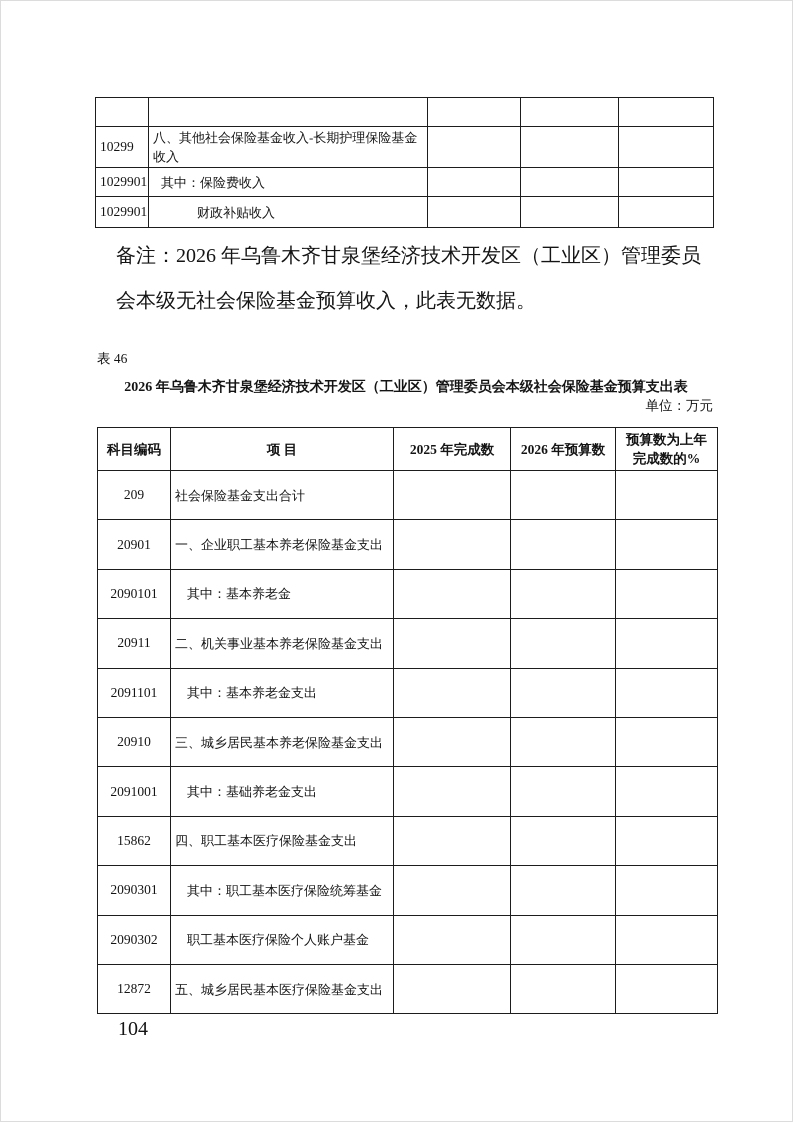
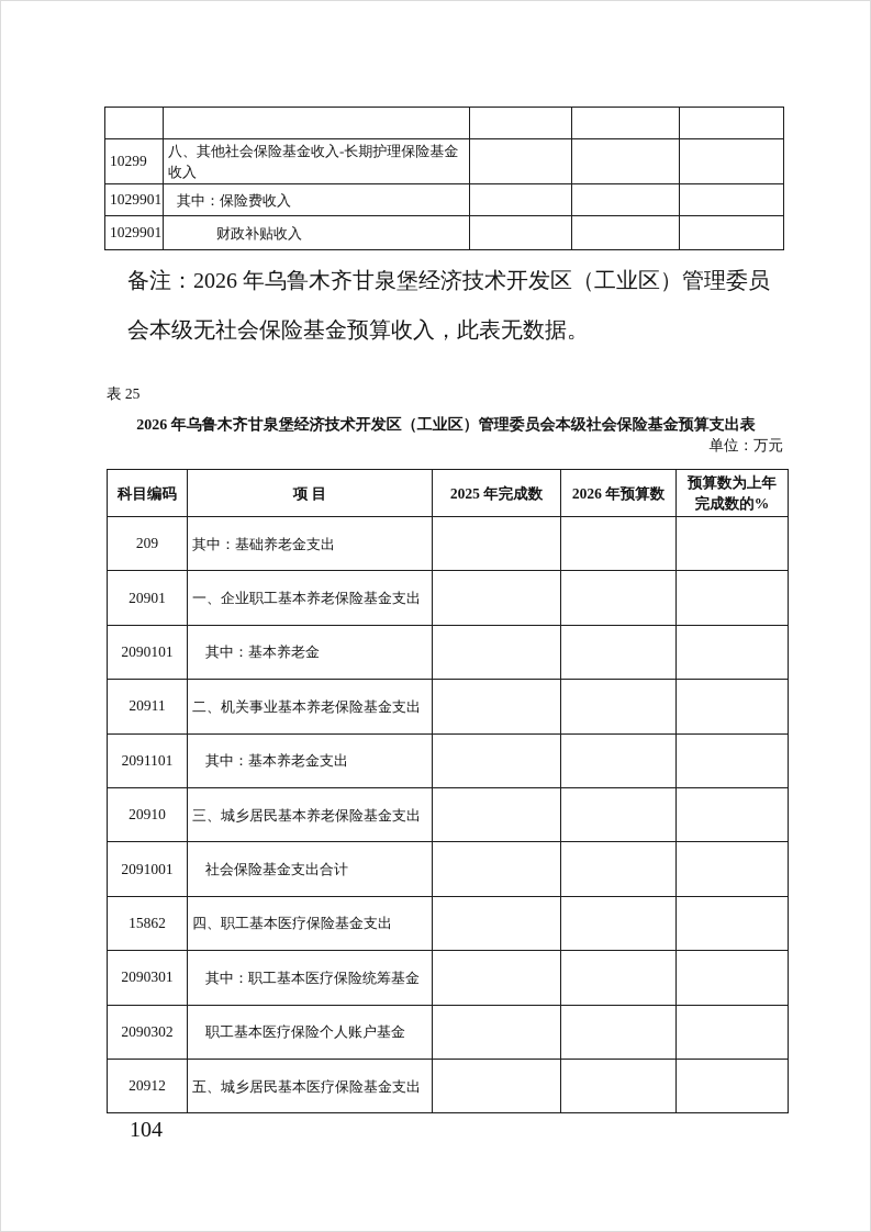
  10299	八、其他社会保险基金收入-长期护理保险基金收入
  1029901	其中：保险费收入
  1029901	财政补贴收入
  备注：2026 年乌鲁木齐甘泉堡经济技术开发区（工业区）管理委员
  会本级无社会保险基金预算收入，此表无数据。
- 表 46
+ 表 25
  2026 年乌鲁木齐甘泉堡经济技术开发区（工业区）管理委员会本级社会保险基金预算支出表
  单位：万元
  科目编码	项 目	2025 年完成数	2026 年预算数	预算数为上年完成数的%
- 209	社会保险基金支出合计
+ 209	其中：基础养老金支出
  20901	一、企业职工基本养老保险基金支出
  2090101	其中：基本养老金
  20911	二、机关事业基本养老保险基金支出
  2091101	其中：基本养老金支出
  20910	三、城乡居民基本养老保险基金支出
- 2091001	其中：基础养老金支出
+ 2091001	社会保险基金支出合计
  15862	四、职工基本医疗保险基金支出
  2090301	其中：职工基本医疗保险统筹基金
  2090302	职工基本医疗保险个人账户基金
- 12872	五、城乡居民基本医疗保险基金支出
+ 20912	五、城乡居民基本医疗保险基金支出
  104
